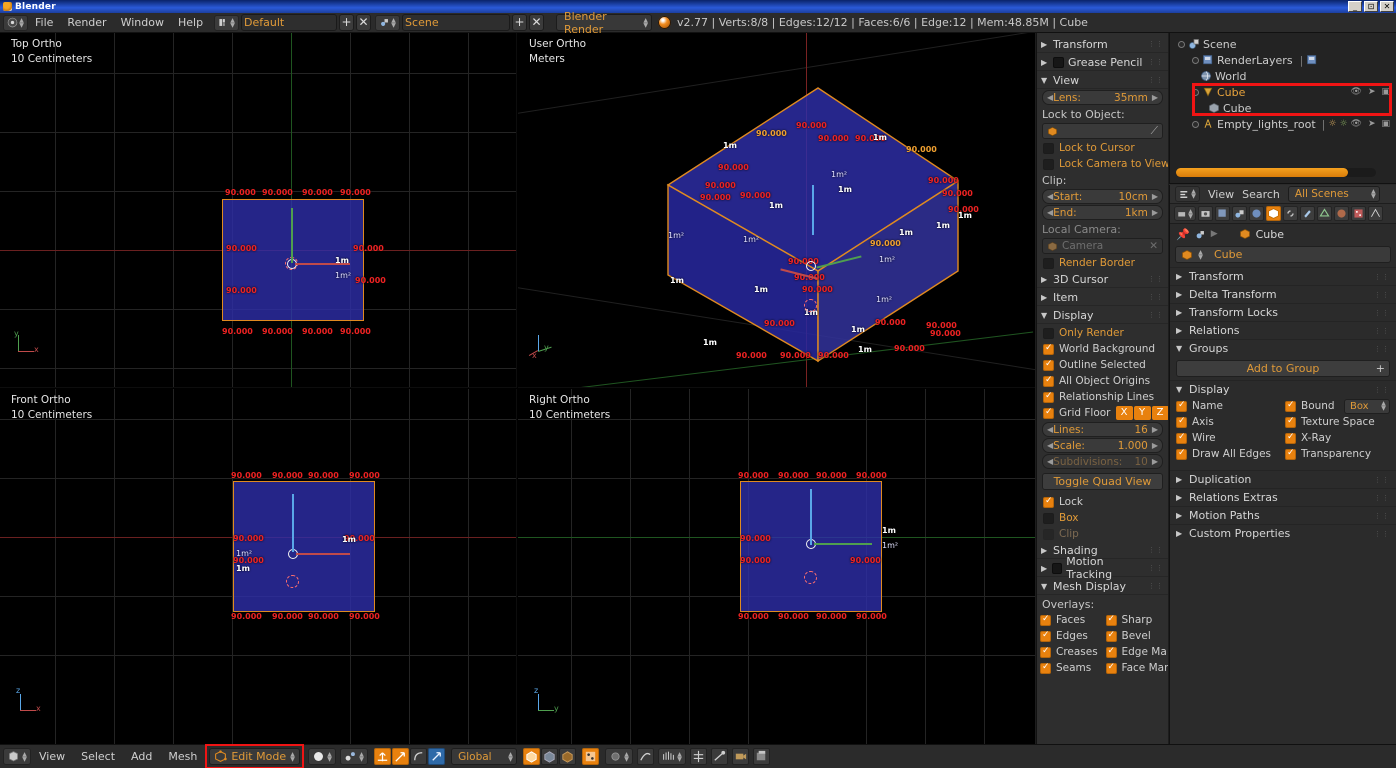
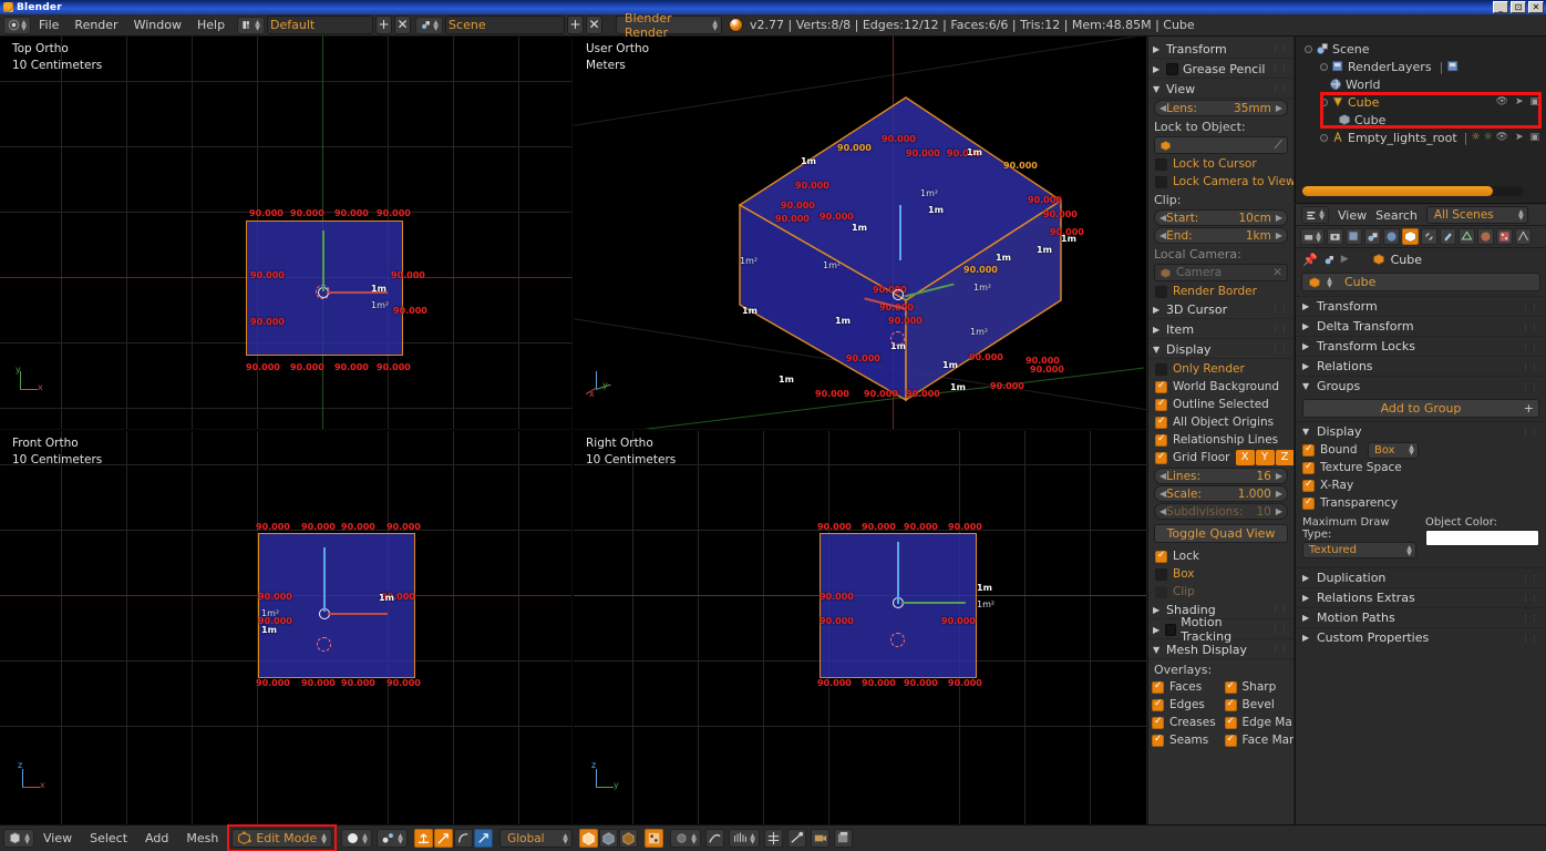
  Blender
  _
  ⊡
  ✕
  File
  Render
  Window
  Help
  Default
  +
  ✕
  Scene
  +
  ✕
  Blender Render
- v2.77 | Verts:8/8 | Edges:12/12 | Faces:6/6 | Edge:12 | Mem:48.85M | Cube
+ v2.77 | Verts:8/8 | Edges:12/12 | Faces:6/6 | Tris:12 | Mem:48.85M | Cube
  90.000
  90.000
  90.000
  90.000
  90.000
  90.000
  90.000
  90.000
  90.000
  90.000
  90.000
  90.000
  1m
  1m²
  y
  x
  Top Ortho
  10 Centimeters
  1m
  90.000
  90.000
  90.000
  90.000
  1m
  90.000
  90.000
  90.000
  90.000
  90.000
  1m
  1m²
  1m
  90.000
  90.000
  90.000
  1m
  90.000
  1m
  1m²
  1m
  1m²
  1m²
  1m²
  90.000
  90.000
  90.000
  1m
  1m
  1m
  90.000
  90.000
  90.000
  1m
  90.000
  90.000
  90.000
  1m
  90.000
  1m
  y
  x
  User Ortho
  Meters
  90.000
  90.000
  90.000
  90.000
  90.000
  90.000
  90.000
  90.000
  90.000
  90.000
  90.000
  1m
  1m²
  1m
  z
  x
  Front Ortho
  10 Centimeters
  90.000
  90.000
  90.000
  90.000
  90.000
  90.000
  90.000
  90.000
  90.000
  90.000
  90.000
  1m
  1m²
  z
  y
  Right Ortho
  10 Centimeters
  ▶
  Transform
  ⋮⋮
  ▶
  Grease Pencil
  ⋮⋮
  ▼
  View
  ⋮⋮
  ◀
  Lens:
  35mm
  ▶
  Lock to Object:
  ⟋
  Lock to Cursor
  Lock Camera to View
  Clip:
  ◀
  Start:
  10cm
  ▶
  ◀
  End:
  1km
  ▶
  Local Camera:
  Camera
  ✕
  Render Border
  ▶
  3D Cursor
  ⋮⋮
  ▶
  Item
  ⋮⋮
  ▼
  Display
  ⋮⋮
  Only Render
  World Background
  Outline Selected
  All Object Origins
  Relationship Lines
  Grid Floor
  X
  Y
  Z
  ◀
  Lines:
  16
  ▶
  ◀
  Scale:
  1.000
  ▶
  ◀
  Subdivisions:
  10
  ▶
  Toggle Quad View
  Lock
  Box
  Clip
  ▶
  Shading
  ⋮⋮
  ▶
  Motion Tracking
  ⋮⋮
  ▼
  Mesh Display
  ⋮⋮
  Overlays:
  Faces
  Edges
  Creases
  Seams
  Sharp
  Bevel
  Edge Ma
  Face Mar
  Scene
  RenderLayers
  |
  World
  Cube
  👁
  ➤
  ▣
  Cube
  Empty_lights_root
  |
  ☼
  ☼
  👁
  ➤
  ▣
  View
  Search
  All Scenes
  📌
  ▶
  Cube
  Cube
  ▶
  Transform
  ⋮⋮
  ▶
  Delta Transform
  ⋮⋮
  ▶
  Transform Locks
  ⋮⋮
  ▶
  Relations
  ⋮⋮
  ▼
  Groups
  ⋮⋮
  Add to Group
  +
  ▼
  Display
  ⋮⋮
- Name
- Axis
- Wire
- Draw All Edges
  Bound
  Box
  Texture Space
  X-Ray
  Transparency
+ Maximum Draw Type:
+ Textured
+ Object Color:
  ▶
  Duplication
  ⋮⋮
  ▶
  Relations Extras
  ⋮⋮
  ▶
  Motion Paths
  ⋮⋮
  ▶
  Custom Properties
  ⋮⋮
  View
  Select
  Add
  Mesh
  Edit Mode
  Global
